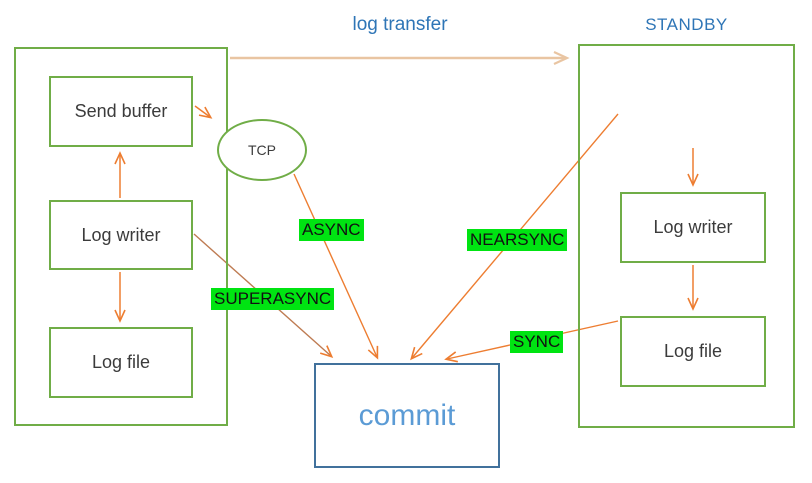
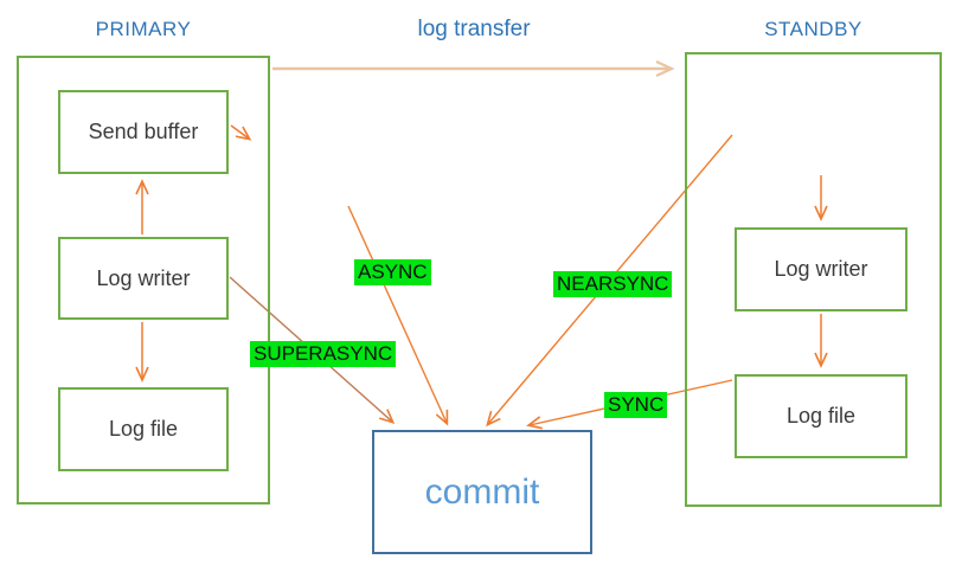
+ PRIMARY
  log transfer
  STANDBY
  Send buffer
  Log writer
  Log file
- TCP
  Log writer
  Log file
  ASYNC
  NEARSYNC
  SUPERASYNC
  SYNC
  commit
